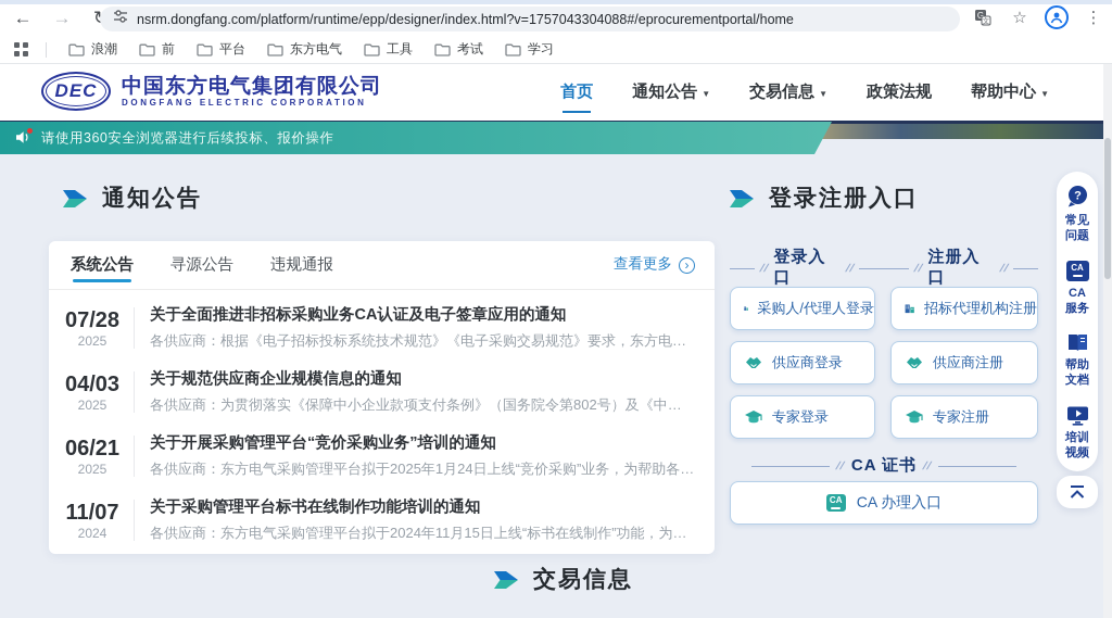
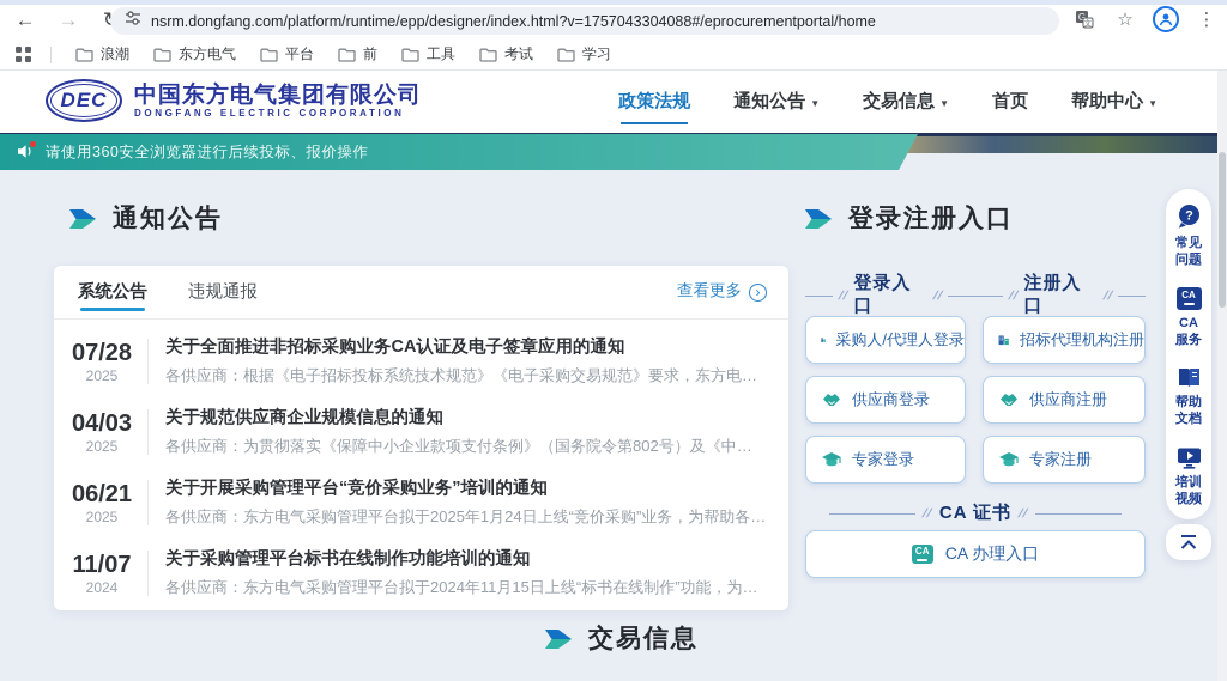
  ←
  →
  nsrm.dongfang.com/platform/runtime/epp/designer/index.html?v=1757043304088#/eprocurementportal/home
  G
  ☆
  ⋮
  浪潮
- 前
+ 东方电气
  平台
- 东方电气
+ 前
  工具
  考试
  学习
  DEC
  中国东方电气集团有限公司
  DONGFANG ELECTRIC CORPORATION
- 首页
+ 政策法规
  通知公告
  ▼
  交易信息
  ▼
- 政策法规
+ 首页
  帮助中心
  ▼
  请使用360安全浏览器进行后续投标、报价操作
  通知公告
  系统公告
- 寻源公告
  违规通报
  查看更多
  ›
  07/28
  2025
  关于全面推进非招标采购业务CA认证及电子签章应用的通知
  各供应商：根据《电子招标投标系统技术规范》《电子采购交易规范》要求，东方电气采
  04/03
  2025
  关于规范供应商企业规模信息的通知
  各供应商：为贯彻落实《保障中小企业款项支付条例》（国务院令第802号）及《中小企
  06/21
  2025
  关于开展采购管理平台“竞价采购业务”培训的通知
  各供应商：东方电气采购管理平台拟于2025年1月24日上线“竞价采购”业务，为帮助各供
  11/07
  2024
  关于采购管理平台标书在线制作功能培训的通知
  各供应商：东方电气采购管理平台拟于2024年11月15日上线“标书在线制作”功能，为帮…
  登录注册入口
  登录入口
  注册入口
  采购人/代理人登录
  招标代理机构注册
  供应商登录
  供应商注册
  专家登录
  专家注册
  CA 证书
  CA
  CA 办理入口
  交易信息
  ?
  常见问题
  CA
  CA服务
  帮助文档
  培训视频
